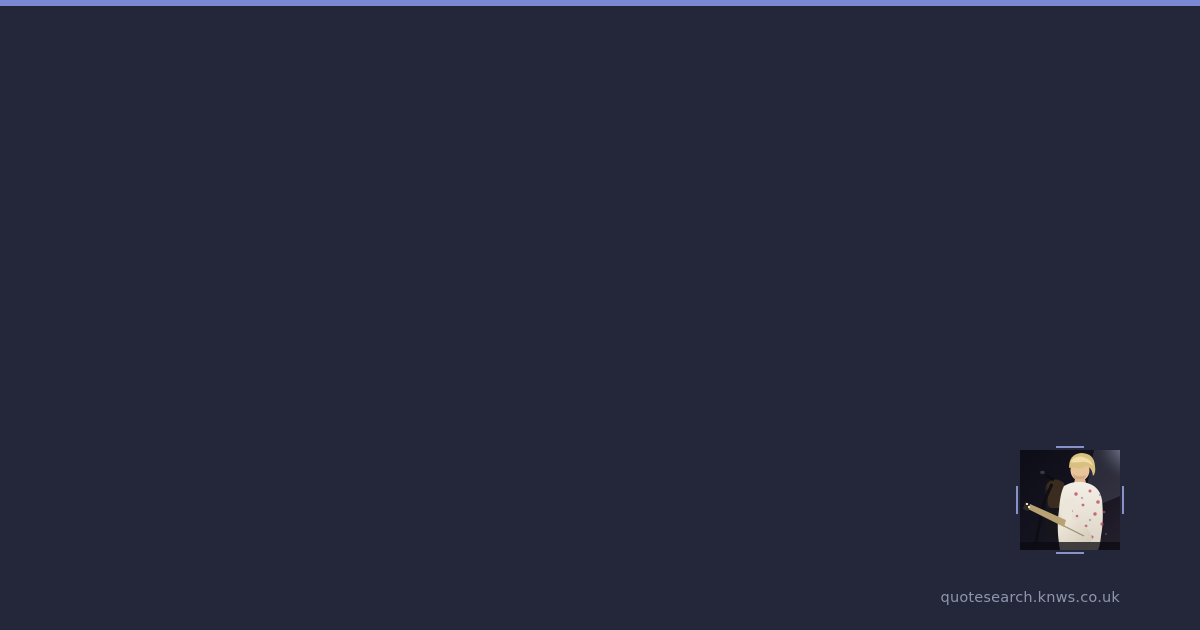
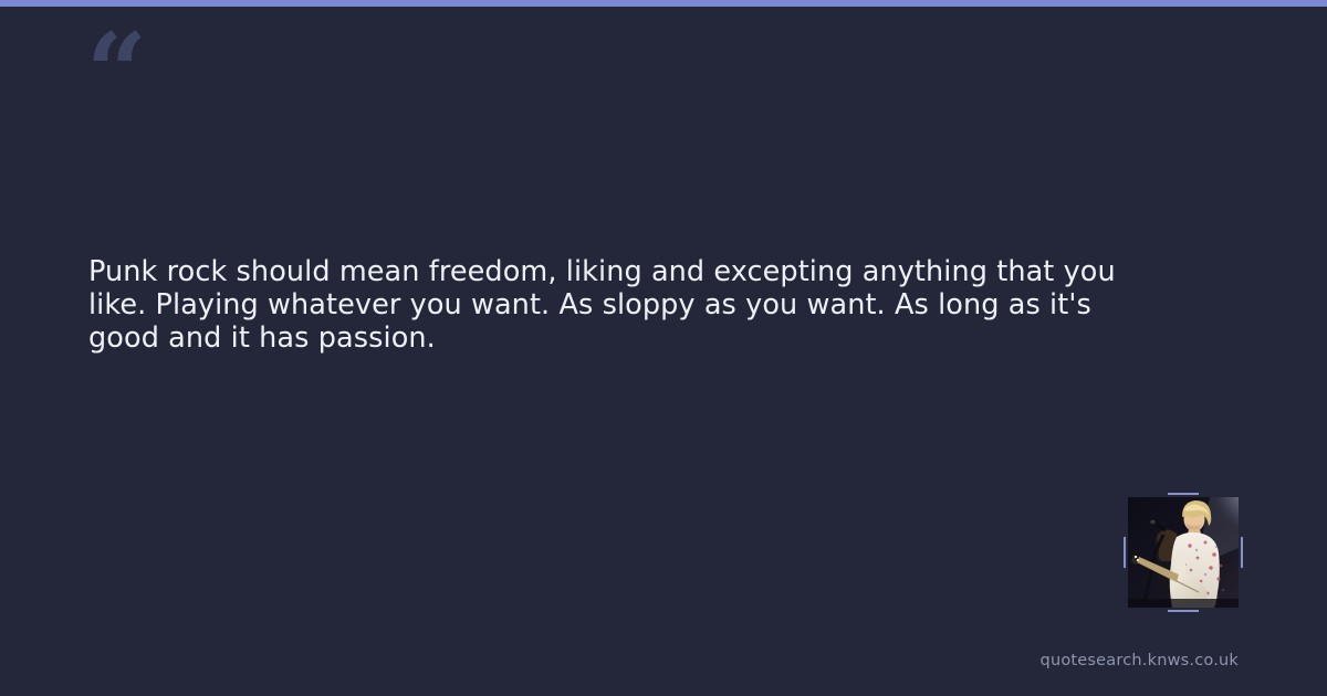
+ “
+ Punk rock should mean freedom, liking and excepting anything that you like. Playing whatever you want. As sloppy as you want. As long as it's good and it has passion.
  quotesearch.knws.co.uk
